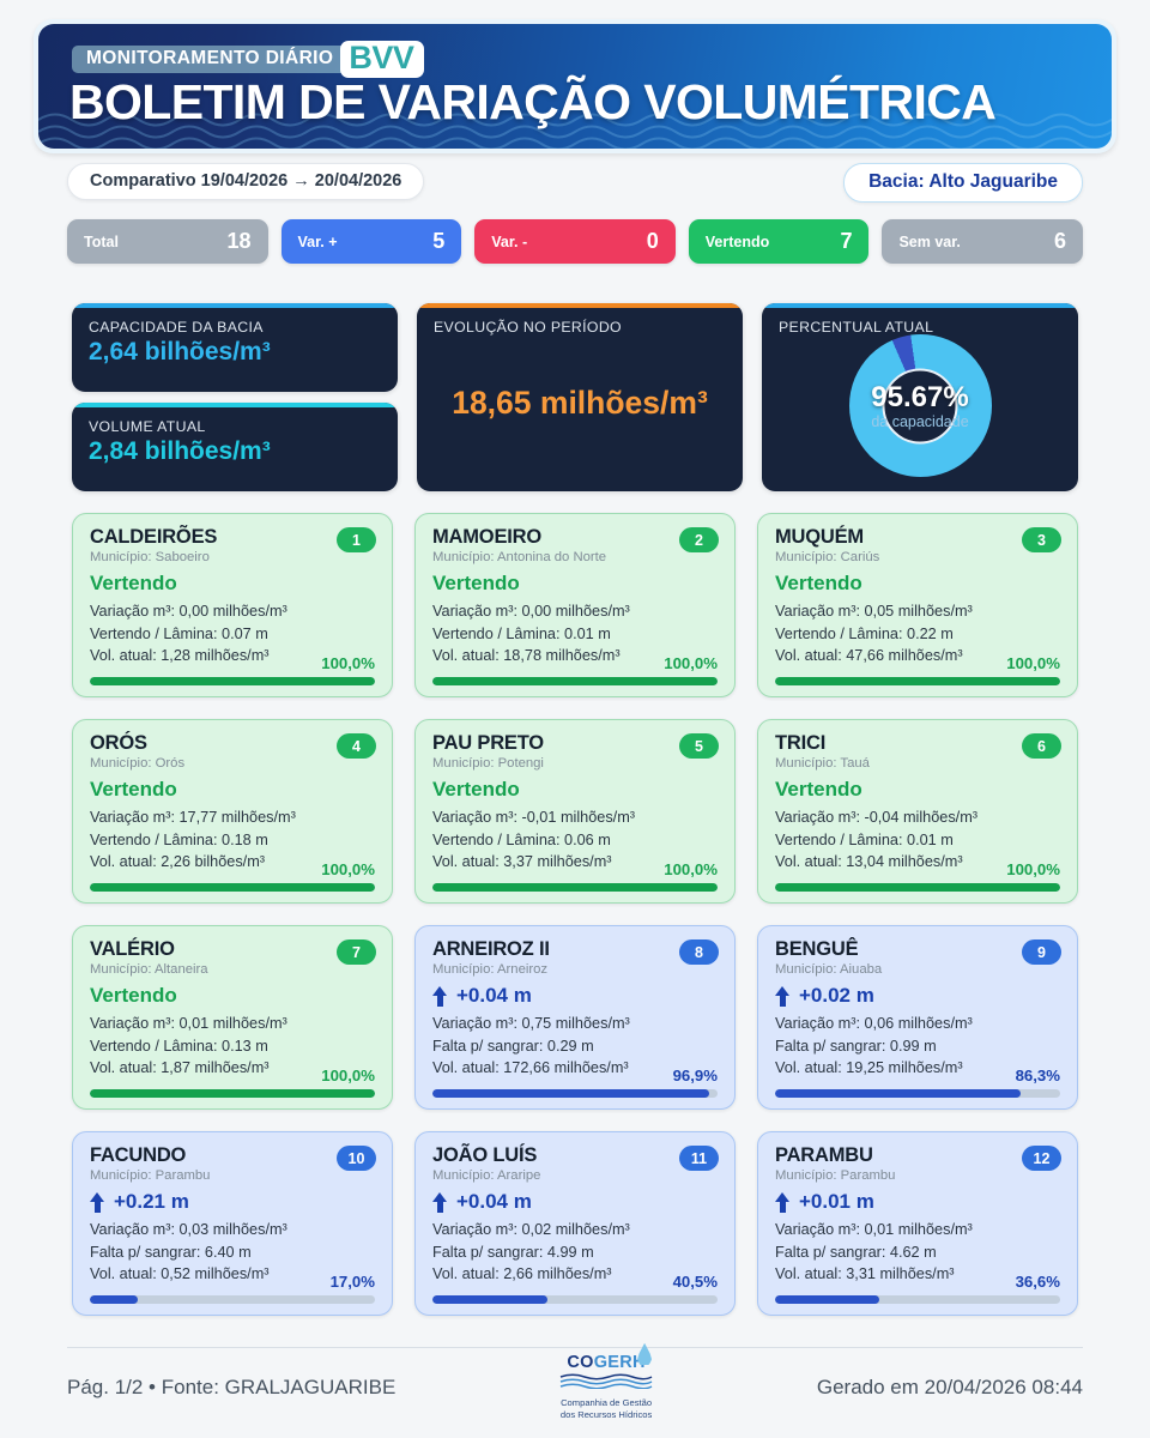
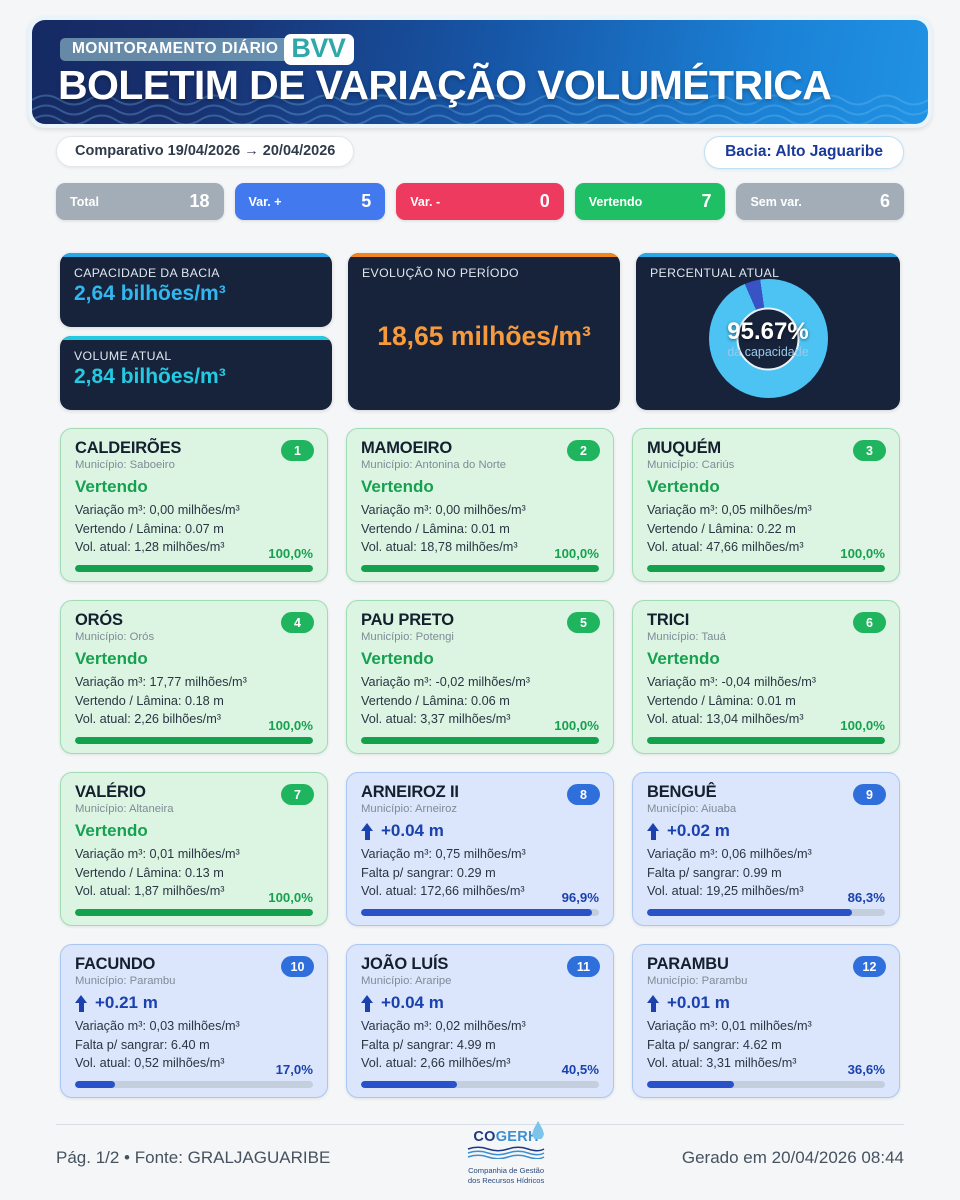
  MONITORAMENTO DIÁRIO
  BVV
  BOLETIM DE VARIAÇÃO VOLUMÉTRICA
  Comparativo 19/04/2026 → 20/04/2026
  Bacia: Alto Jaguaribe
  Total
  18
  Var. +
  5
  Var. -
  0
  Vertendo
  7
  Sem var.
  6
  CAPACIDADE DA BACIA
  2,64 bilhões/m³
  VOLUME ATUAL
  2,84 bilhões/m³
  EVOLUÇÃO NO PERÍODO
  18,65 milhões/m³
  PERCENTUAL ATUAL
  95.67%
  da capacidade
  1
  CALDEIRÕES
  Município: Saboeiro
  Vertendo
  Variação m³: 0,00 milhões/m³
  Vertendo / Lâmina: 0.07 m
  Vol. atual: 1,28 milhões/m³
  100,0%
  2
  MAMOEIRO
  Município: Antonina do Norte
  Vertendo
  Variação m³: 0,00 milhões/m³
  Vertendo / Lâmina: 0.01 m
  Vol. atual: 18,78 milhões/m³
  100,0%
  3
  MUQUÉM
  Município: Cariús
  Vertendo
  Variação m³: 0,05 milhões/m³
  Vertendo / Lâmina: 0.22 m
  Vol. atual: 47,66 milhões/m³
  100,0%
  4
  ORÓS
  Município: Orós
  Vertendo
  Variação m³: 17,77 milhões/m³
  Vertendo / Lâmina: 0.18 m
  Vol. atual: 2,26 bilhões/m³
  100,0%
  5
  PAU PRETO
  Município: Potengi
  Vertendo
- Variação m³: -0,01 milhões/m³
+ Variação m³: -0,02 milhões/m³
  Vertendo / Lâmina: 0.06 m
  Vol. atual: 3,37 milhões/m³
  100,0%
  6
  TRICI
  Município: Tauá
  Vertendo
  Variação m³: -0,04 milhões/m³
  Vertendo / Lâmina: 0.01 m
  Vol. atual: 13,04 milhões/m³
  100,0%
  7
  VALÉRIO
  Município: Altaneira
  Vertendo
  Variação m³: 0,01 milhões/m³
  Vertendo / Lâmina: 0.13 m
  Vol. atual: 1,87 milhões/m³
  100,0%
  8
  ARNEIROZ II
  Município: Arneiroz
  +0.04 m
  Variação m³: 0,75 milhões/m³
  Falta p/ sangrar: 0.29 m
  Vol. atual: 172,66 milhões/m³
  96,9%
  9
  BENGUÊ
  Município: Aiuaba
  +0.02 m
  Variação m³: 0,06 milhões/m³
  Falta p/ sangrar: 0.99 m
  Vol. atual: 19,25 milhões/m³
  86,3%
  10
  FACUNDO
  Município: Parambu
  +0.21 m
  Variação m³: 0,03 milhões/m³
  Falta p/ sangrar: 6.40 m
  Vol. atual: 0,52 milhões/m³
  17,0%
  11
  JOÃO LUÍS
  Município: Araripe
  +0.04 m
  Variação m³: 0,02 milhões/m³
  Falta p/ sangrar: 4.99 m
  Vol. atual: 2,66 milhões/m³
  40,5%
  12
  PARAMBU
  Município: Parambu
  +0.01 m
  Variação m³: 0,01 milhões/m³
  Falta p/ sangrar: 4.62 m
  Vol. atual: 3,31 milhões/m³
  36,6%
  Pág. 1/2 • Fonte: GRALJAGUARIBE
  COGER
  Companhia de Gestão
  dos Recursos Hídricos
  Gerado em 20/04/2026 08:44
